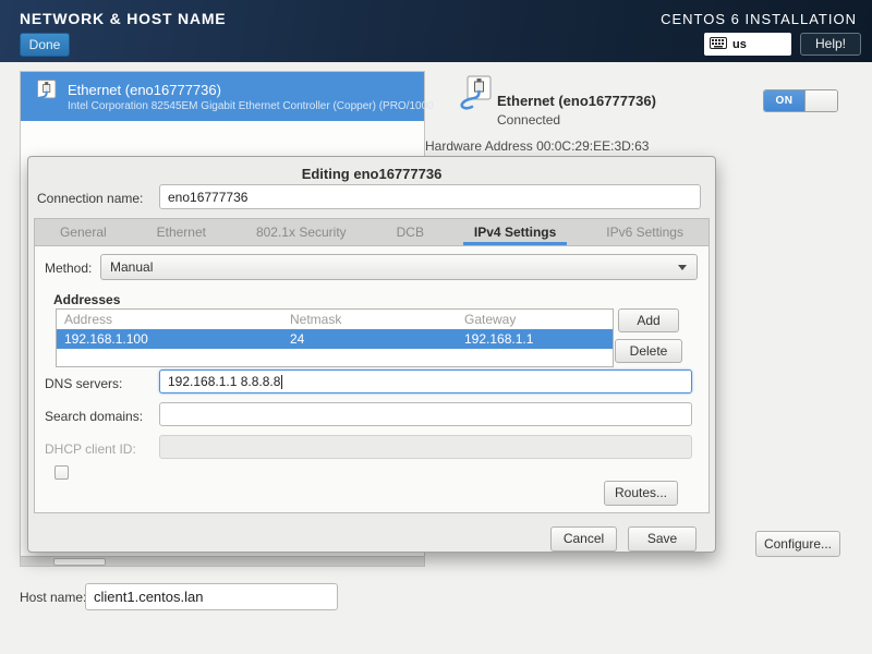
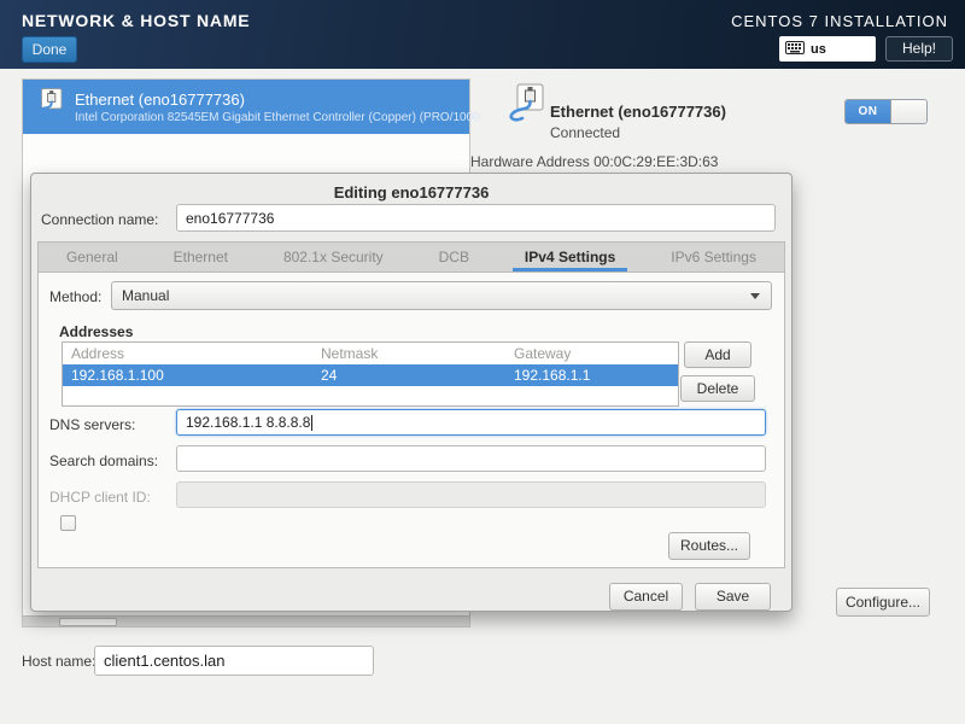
  NETWORK & HOST NAME
  Done
- CENTOS 6 INSTALLATION
+ CENTOS 7 INSTALLATION
  us
  Help!
  Ethernet (eno16777736)
  Intel Corporation 82545EM Gigabit Ethernet Controller (Copper) (PRO/1000
  Ethernet (eno16777736)
  Connected
  Hardware Address 00:0C:29:EE:3D:63
  ON
  Configure...
  Host name
  client1.centos.lan
  Editing eno16777736
  Connection name:
  eno16777736
  General
  Ethernet
  802.1x Security
  DCB
  IPv4 Settings
  IPv6 Settings
  Method:
  Manual
  Addresses
  Address
  Netmask
  Gateway
  192.168.1.100
  24
  192.168.1.1
  Add
  Delete
  DNS servers:
  192.168.1.1 8.8.8.8
  Search domains:
  DHCP client ID:
  Routes...
  Cancel
  Save
